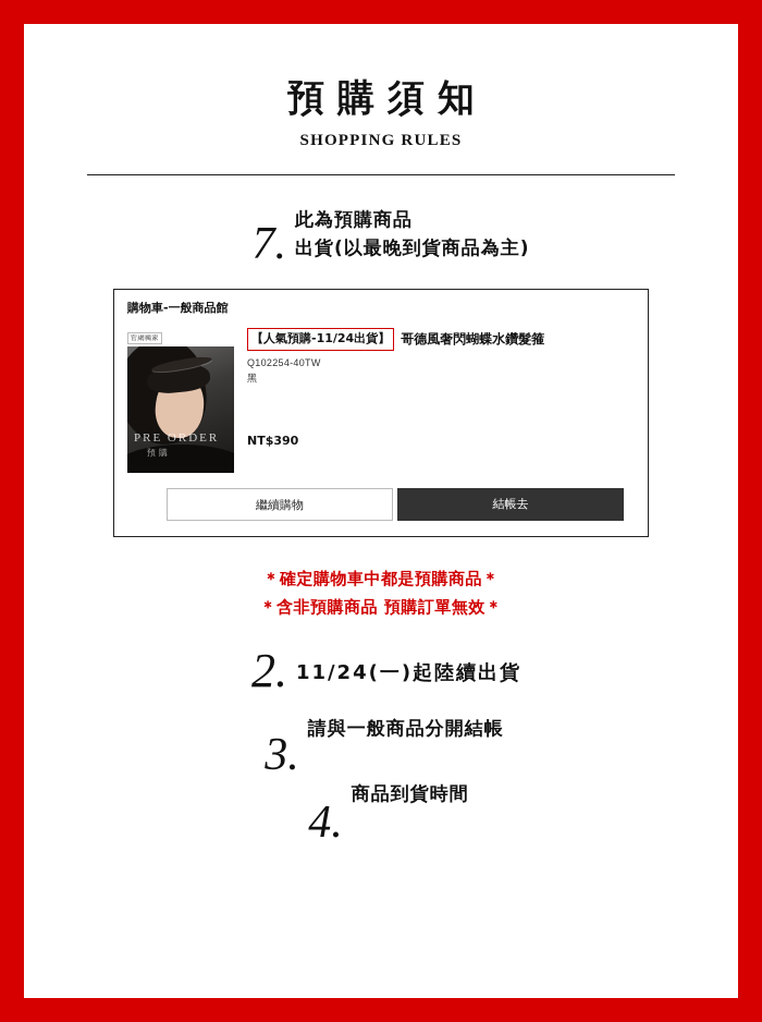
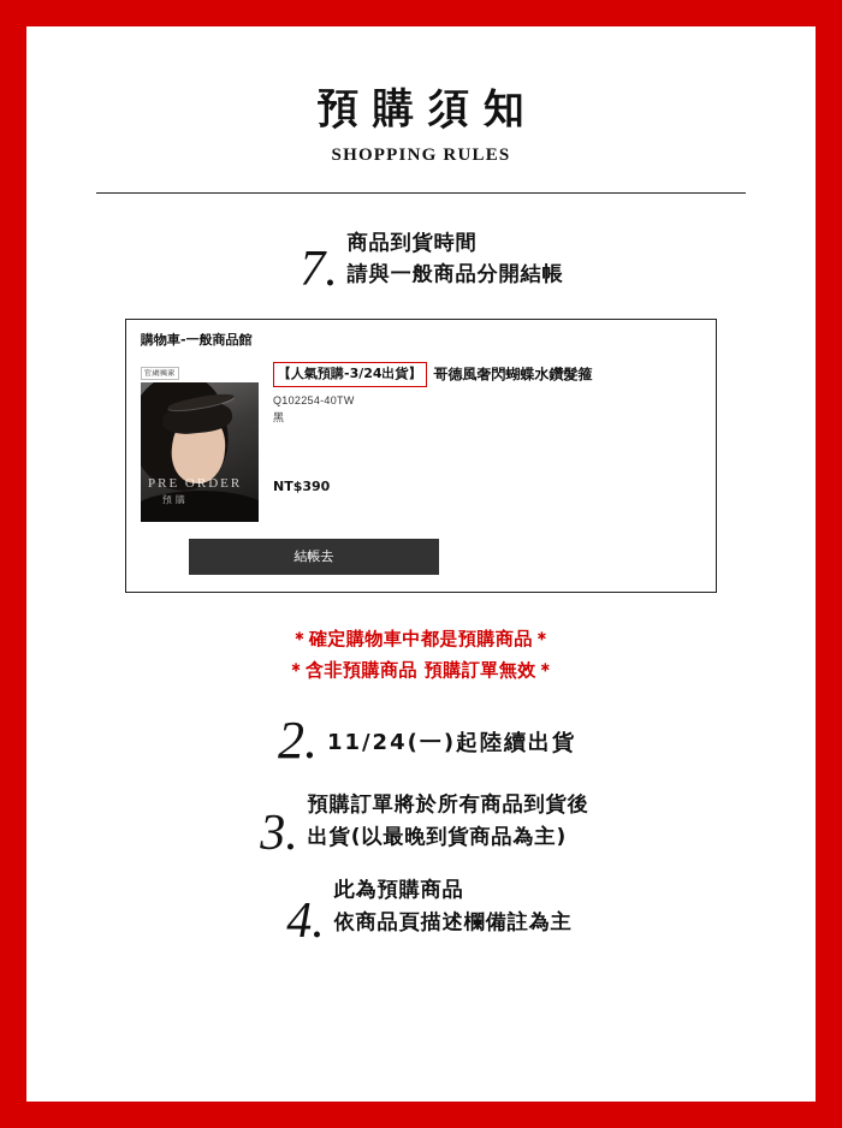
  預購須知
  SHOPPING RULES
  7.
- 此為預購商品
+ 商品到貨時間
- 出貨(以最晚到貨商品為主)
+ 請與一般商品分開結帳
  購物車-一般商品館
  PRE ORDER
  預購
- 【人氣預購-11/24出貨】
+ 【人氣預購-3/24出貨】
  哥德風奢閃蝴蝶水鑽髮箍
  Q102254-40TW
  黑
  NT$390
- 繼續購物
  結帳去
  ＊確定購物車中都是預購商品＊
  ＊含非預購商品 預購訂單無效＊
  2.
  11/24(一)起陸續出貨
  3.
+ 預購訂單將於所有商品到貨後
- 請與一般商品分開結帳
+ 出貨(以最晚到貨商品為主)
  4.
- 商品到貨時間
+ 此為預購商品
+ 依商品頁描述欄備註為主
